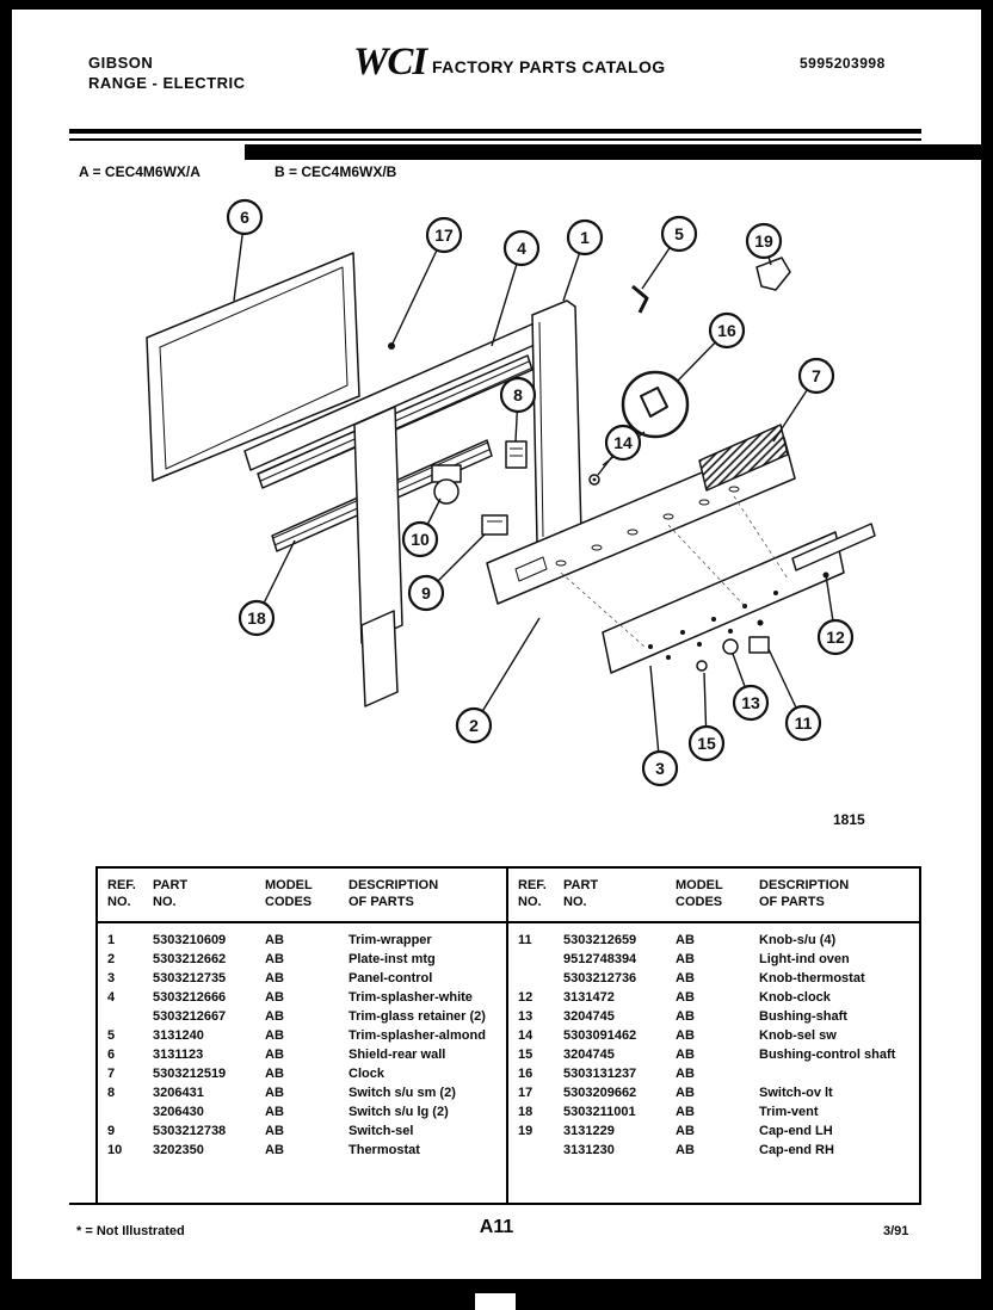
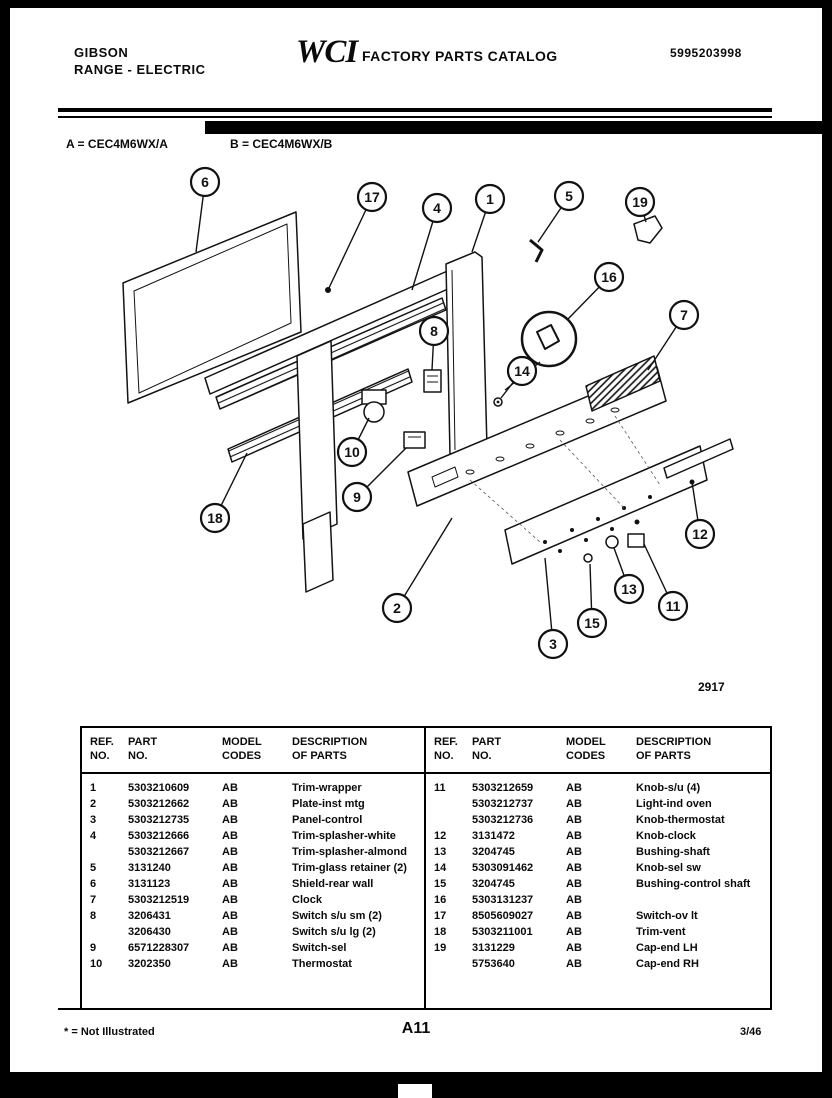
  GIBSON
  RANGE - ELECTRIC
  WCI
  FACTORY PARTS CATALOG
  5995203998
  A = CEC4M6WX/A
  B = CEC4M6WX/B
  6
  17
  4
  1
  5
  19
  16
  7
  8
  14
  10
  9
  18
  2
  3
  15
  13
  11
  12
- 1815
+ 2917
  REF.
  NO.
  PART
  NO.
  MODEL
  CODES
  DESCRIPTION
  OF PARTS
  1
  5303210609
  AB
  Trim-wrapper
  2
  5303212662
  AB
  Plate-inst mtg
  3
  5303212735
  AB
  Panel-control
  4
  5303212666
  AB
  Trim-splasher-white
  5303212667
  AB
- Trim-glass retainer (2)
+ Trim-splasher-almond
  5
  3131240
  AB
- Trim-splasher-almond
+ Trim-glass retainer (2)
  6
  3131123
  AB
  Shield-rear wall
  7
  5303212519
  AB
  Clock
  8
  3206431
  AB
  Switch s/u sm (2)
  3206430
  AB
  Switch s/u lg (2)
  9
- 5303212738
+ 6571228307
  AB
  Switch-sel
  10
  3202350
  AB
  Thermostat
  REF.
  NO.
  PART
  NO.
  MODEL
  CODES
  DESCRIPTION
  OF PARTS
  11
  5303212659
  AB
  Knob-s/u (4)
- 9512748394
+ 5303212737
  AB
  Light-ind oven
  5303212736
  AB
  Knob-thermostat
  12
  3131472
  AB
  Knob-clock
  13
  3204745
  AB
  Bushing-shaft
  14
  5303091462
  AB
  Knob-sel sw
  15
  3204745
  AB
  Bushing-control shaft
  16
  5303131237
  AB
  17
- 5303209662
+ 8505609027
  AB
  Switch-ov lt
  18
  5303211001
  AB
  Trim-vent
  19
  3131229
  AB
  Cap-end LH
- 3131230
+ 5753640
  AB
  Cap-end RH
  * = Not Illustrated
  A11
- 3/91
+ 3/46
